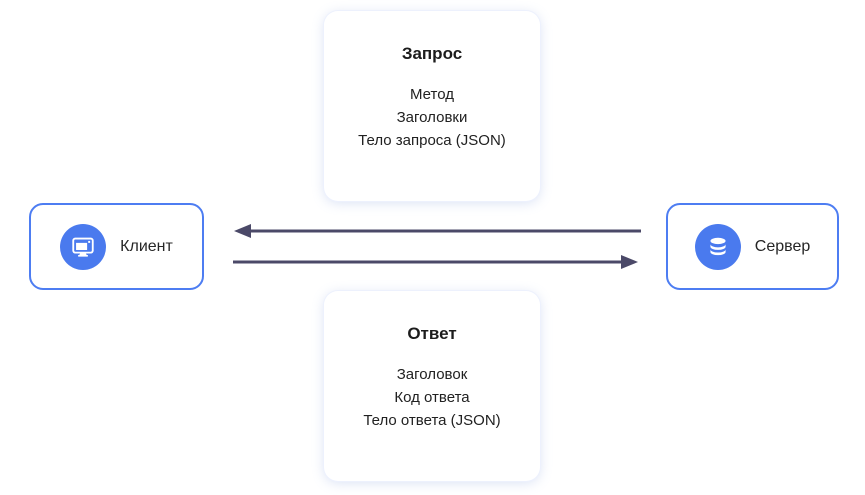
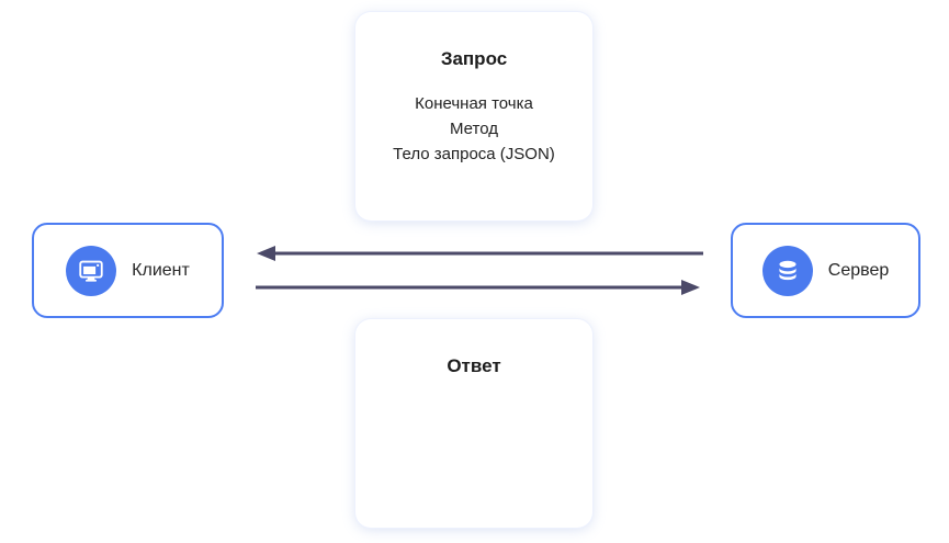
  Запрос
+ Конечная точка
  Метод
- Заголовки
  Тело запроса (JSON)
  Ответ
- Заголовок
- Код ответа
- Тело ответа (JSON)
  Клиент
  Сервер
